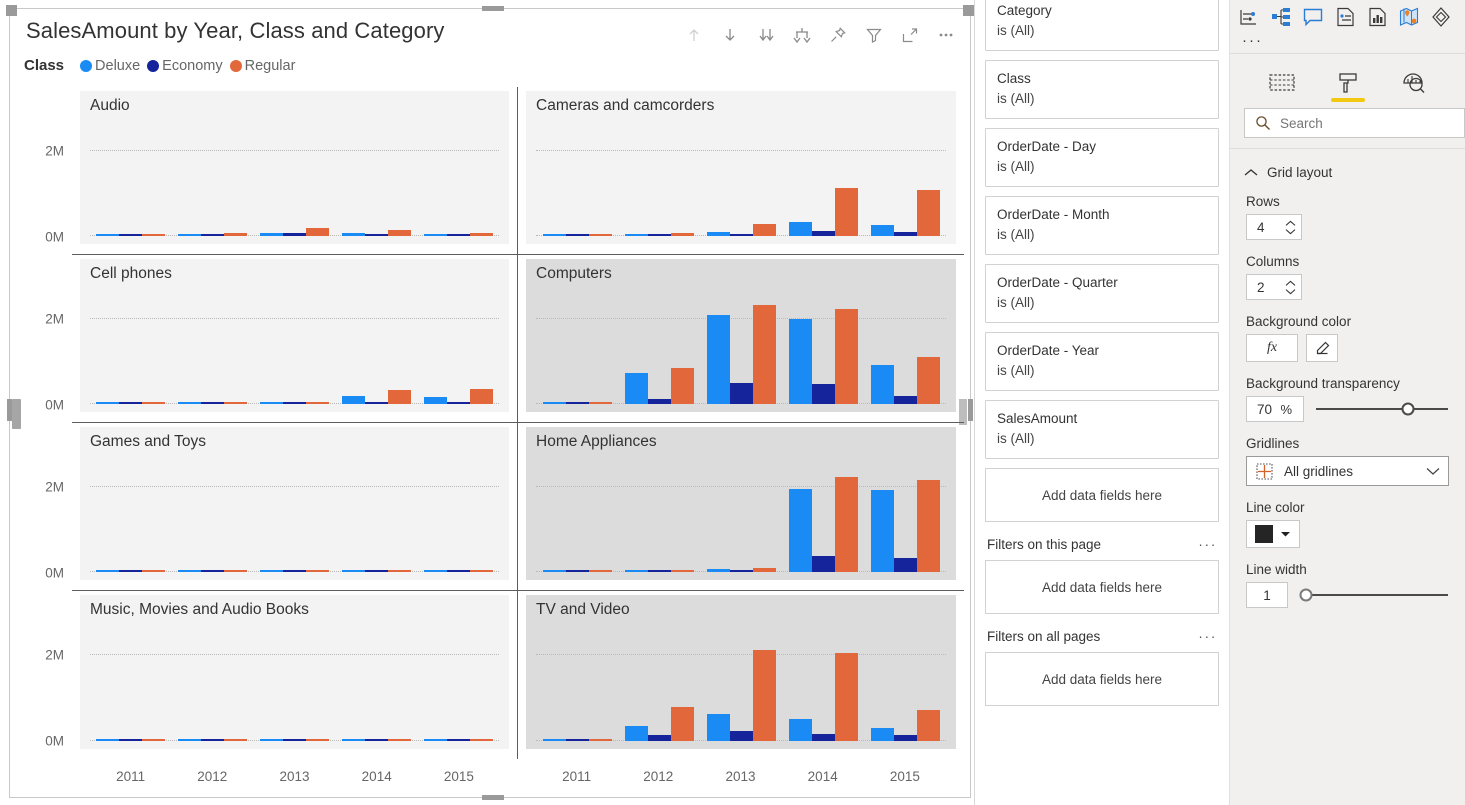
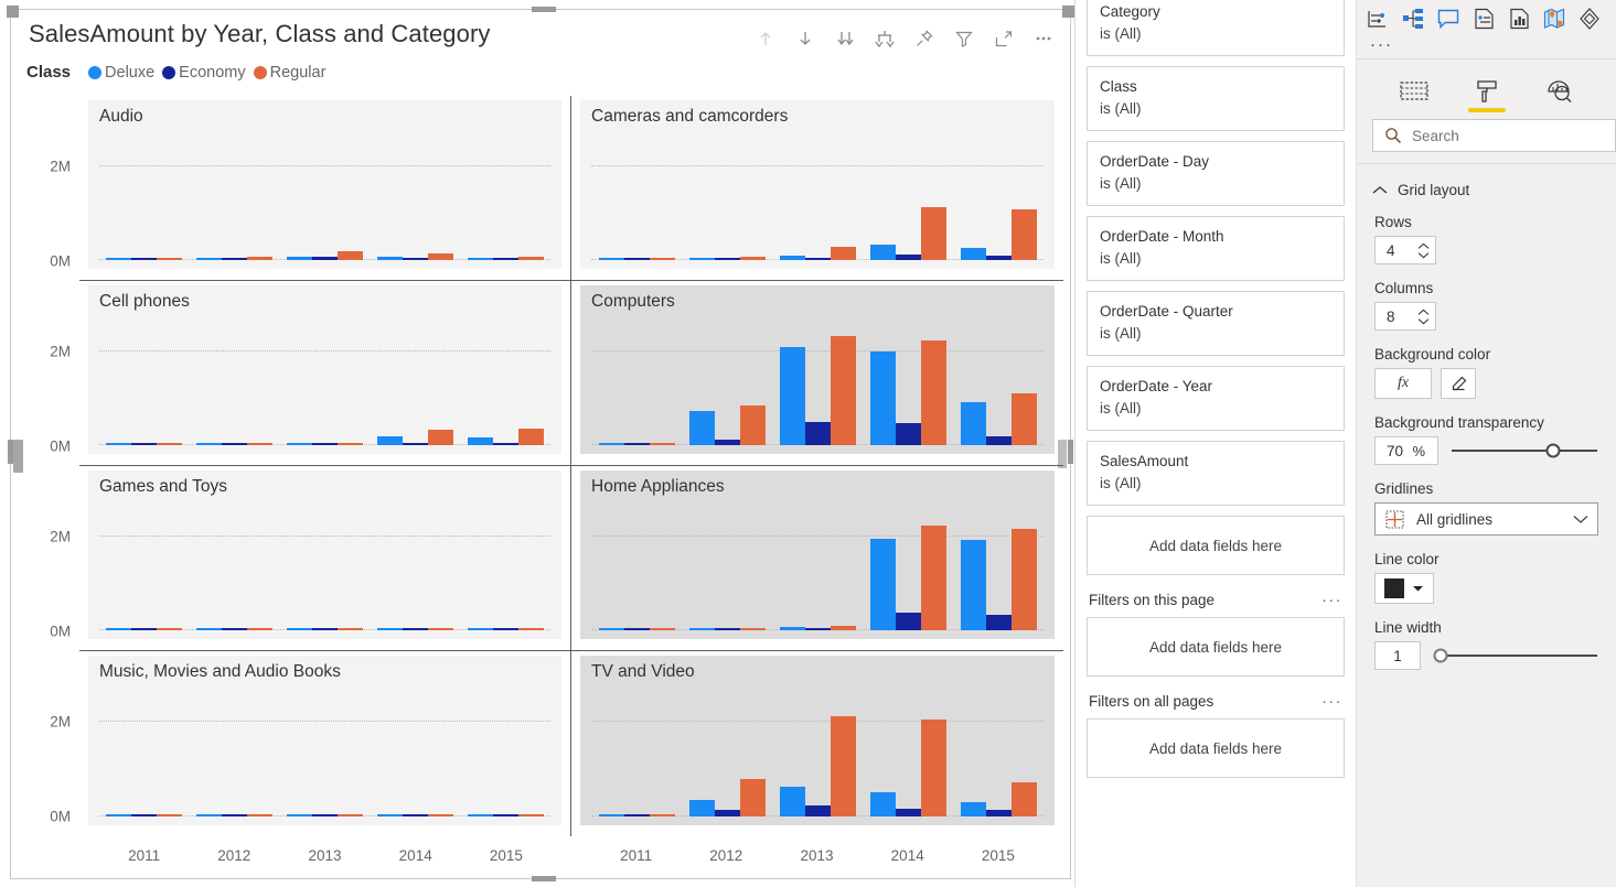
  SalesAmount by Year, Class and Category
  Class
  Deluxe
  Economy
  Regular
  0M
  2M
  0M
  2M
  0M
  2M
  0M
  2M
  Audio
  Cameras and camcorders
  Cell phones
  Computers
  Games and Toys
  Home Appliances
  Music, Movies and Audio Books
  TV and Video
  2011
  2012
  2013
  2014
  2015
  2011
  2012
  2013
  2014
  2015
  Category
  is (All)
  Class
  is (All)
  OrderDate - Day
  is (All)
  OrderDate - Month
  is (All)
  OrderDate - Quarter
  is (All)
  OrderDate - Year
  is (All)
  SalesAmount
  is (All)
  Add data fields here
  Filters on this page
  ···
  Add data fields here
  Filters on all pages
  ···
  Add data fields here
  ···
  Search
  Grid layout
  Rows
  4
  Columns
- 2
+ 8
  Background color
  fx
  Background transparency
  70
  %
  Gridlines
  All gridlines
  Line color
  Line width
  1
